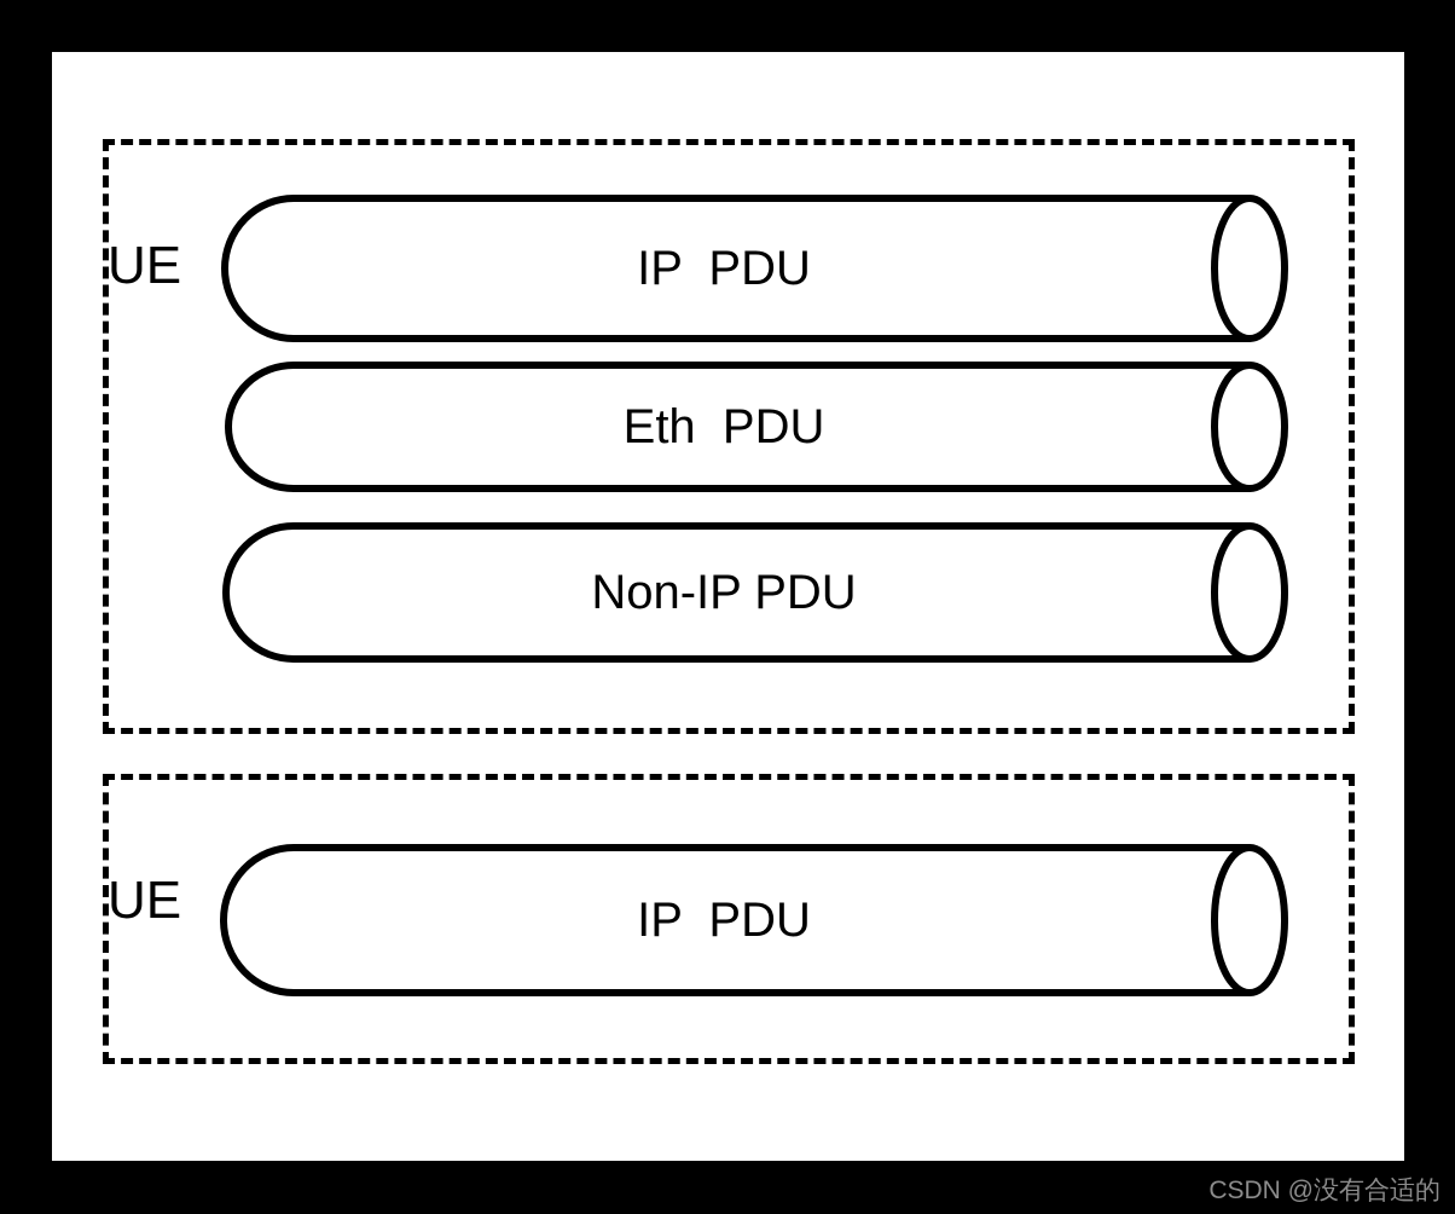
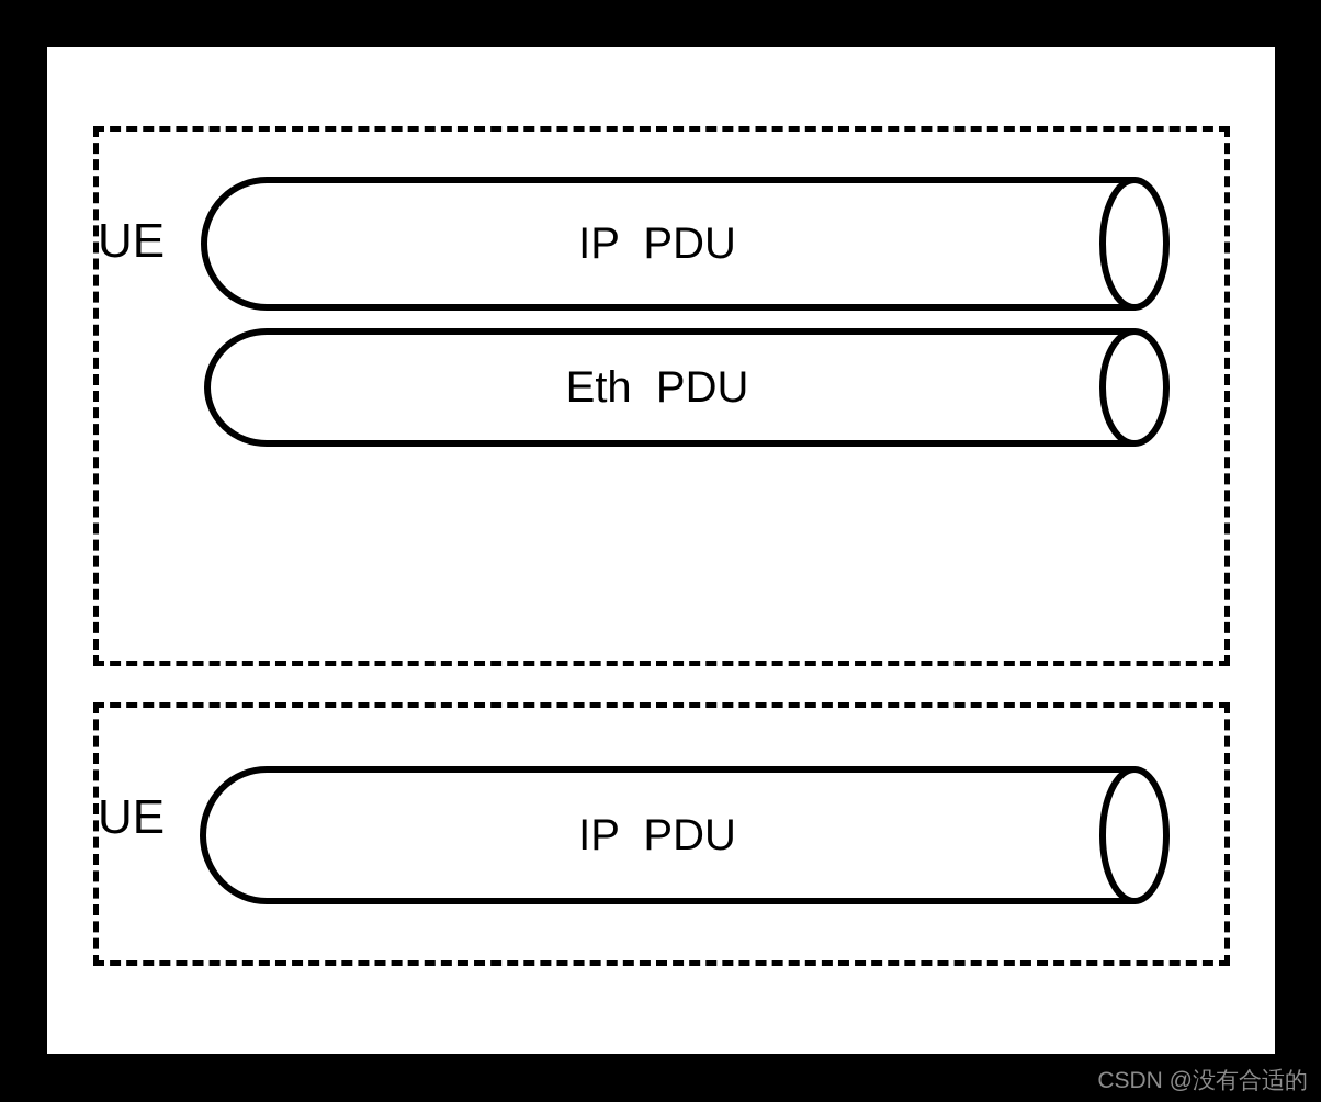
  UE
  IP PDU
  Eth PDU
- Non-IP PDU
  UE
  IP PDU
  CSDN @没有合适的
